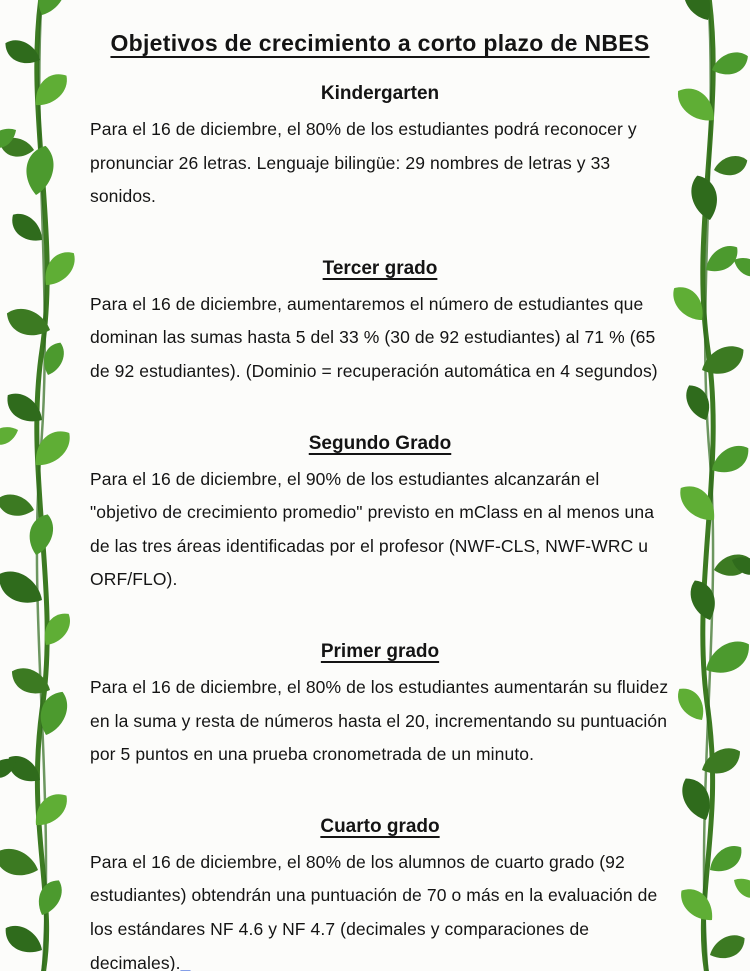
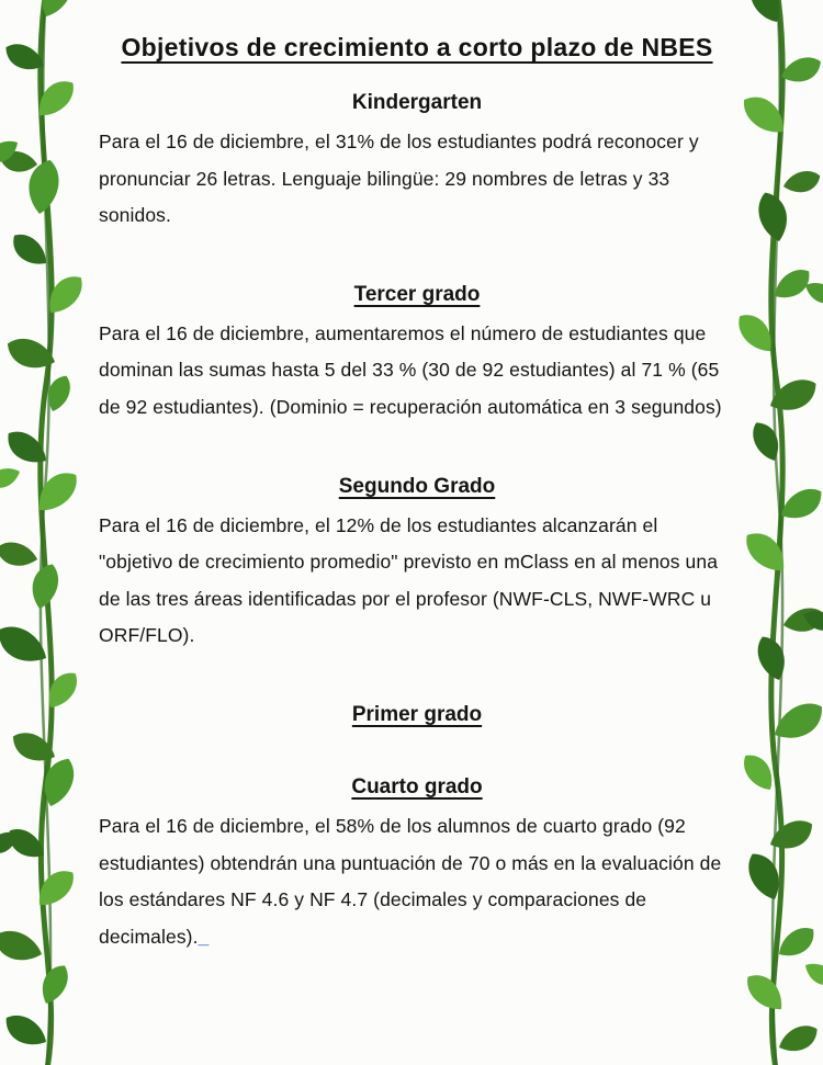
  Objetivos de crecimiento a corto plazo de NBES
  Kindergarten
- Para el 16 de diciembre, el 80% de los estudiantes podrá reconocer y pronunciar 26 letras. Lenguaje bilingüe: 29 nombres de letras y 33 sonidos.
+ Para el 16 de diciembre, el 31% de los estudiantes podrá reconocer y pronunciar 26 letras. Lenguaje bilingüe: 29 nombres de letras y 33 sonidos.
  Tercer grado
- Para el 16 de diciembre, aumentaremos el número de estudiantes que dominan las sumas hasta 5 del 33 % (30 de 92 estudiantes) al 71 % (65 de 92 estudiantes). (Dominio = recuperación automática en 4 segundos)
+ Para el 16 de diciembre, aumentaremos el número de estudiantes que dominan las sumas hasta 5 del 33 % (30 de 92 estudiantes) al 71 % (65 de 92 estudiantes). (Dominio = recuperación automática en 3 segundos)
  Segundo Grado
- Para el 16 de diciembre, el 90% de los estudiantes alcanzarán el "objetivo de crecimiento promedio" previsto en mClass en al menos una de las tres áreas identificadas por el profesor (NWF-CLS, NWF-WRC u ORF/FLO).
+ Para el 16 de diciembre, el 12% de los estudiantes alcanzarán el "objetivo de crecimiento promedio" previsto en mClass en al menos una de las tres áreas identificadas por el profesor (NWF-CLS, NWF-WRC u ORF/FLO).
  Primer grado
- Para el 16 de diciembre, el 80% de los estudiantes aumentarán su fluidez en la suma y resta de números hasta el 20, incrementando su puntuación por 5 puntos en una prueba cronometrada de un minuto.
  Cuarto grado
- Para el 16 de diciembre, el 80% de los alumnos de cuarto grado (92 estudiantes) obtendrán una puntuación de 70 o más en la evaluación de los estándares NF 4.6 y NF 4.7 (decimales y comparaciones de decimales)._
+ Para el 16 de diciembre, el 58% de los alumnos de cuarto grado (92 estudiantes) obtendrán una puntuación de 70 o más en la evaluación de los estándares NF 4.6 y NF 4.7 (decimales y comparaciones de decimales)._
